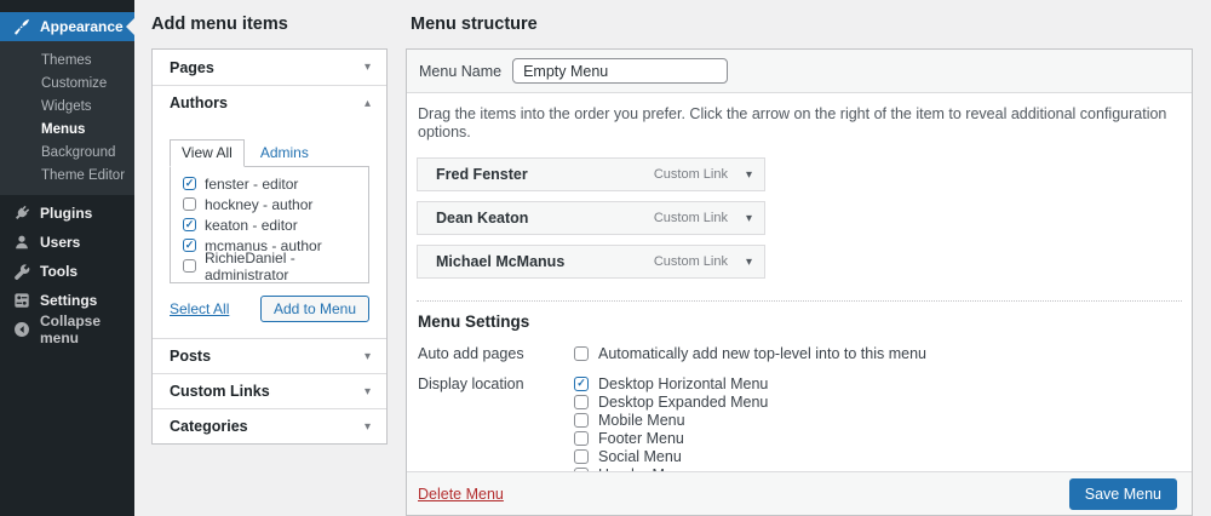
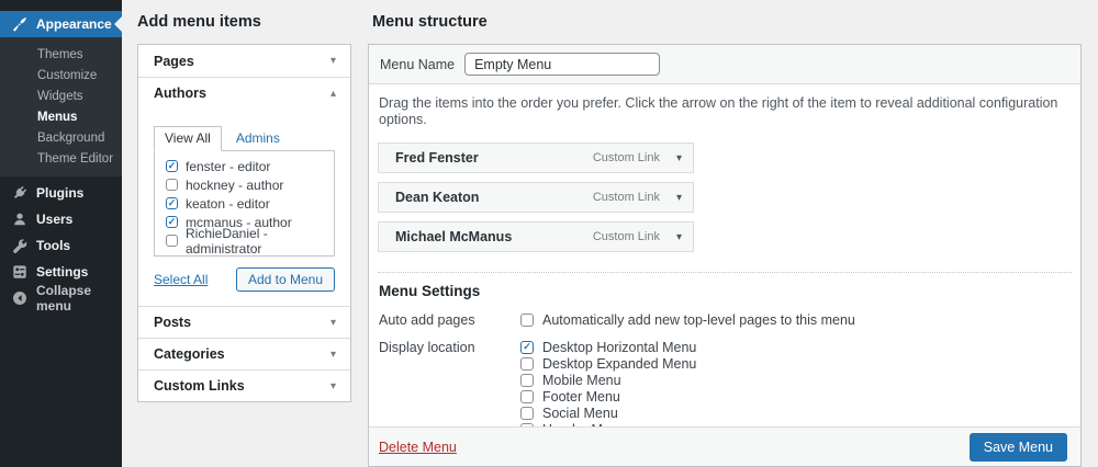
  Appearance
  Themes
  Customize
  Widgets
  Menus
  Background
  Theme Editor
  Plugins
  Users
  Tools
  Settings
  Collapse menu
  Add menu items
  Menu structure
  Pages
  ▾
  Authors
  ▴
  View All
  Admins
  fenster - editor
  hockney - author
  keaton - editor
  mcmanus - author
  RichieDaniel - administrator
  Select All
  Add to Menu
  Posts
  ▾
- Custom Links
+ Categories
  ▾
- Categories
+ Custom Links
  ▾
  Menu Name
  Empty Menu
  Drag the items into the order you prefer. Click the arrow on the right of the item to reveal additional configuration options.
  Fred Fenster
  Custom Link
  ▾
  Dean Keaton
  Custom Link
  ▾
  Michael McManus
  Custom Link
  ▾
  Menu Settings
  Auto add pages
- Automatically add new top-level into to this menu
+ Automatically add new top-level pages to this menu
  Display location
  Desktop Horizontal Menu
  Desktop Expanded Menu
  Mobile Menu
  Footer Menu
  Social Menu
  Delete Menu
  Save Menu
